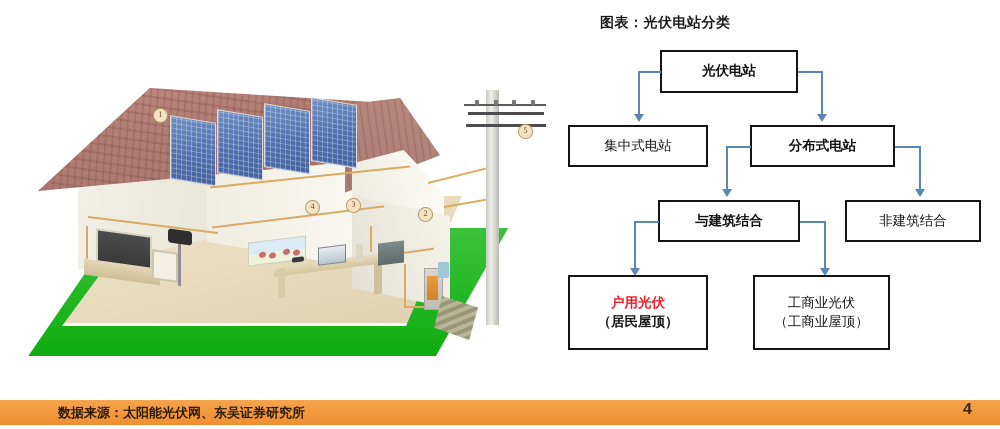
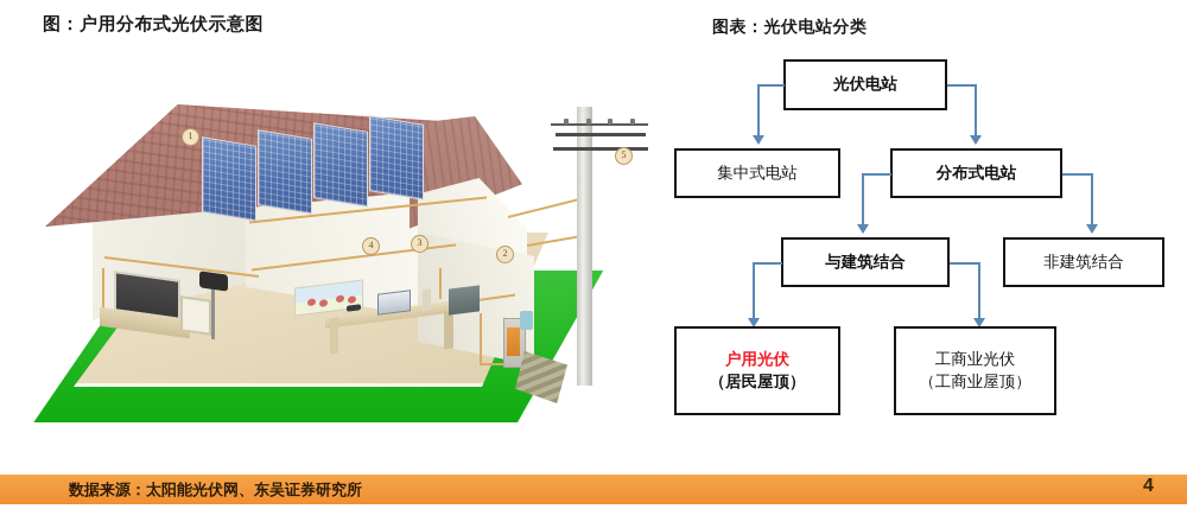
+ 图：户用分布式光伏示意图
  图表：光伏电站分类
  1
  2
  3
  4
  5
  光伏电站
  集中式电站
  分布式电站
  与建筑结合
  非建筑结合
  户用光伏
  （居民屋顶）
  工商业光伏
  （工商业屋顶）
  数据来源：太阳能光伏网、东吴证券研究所
  4
